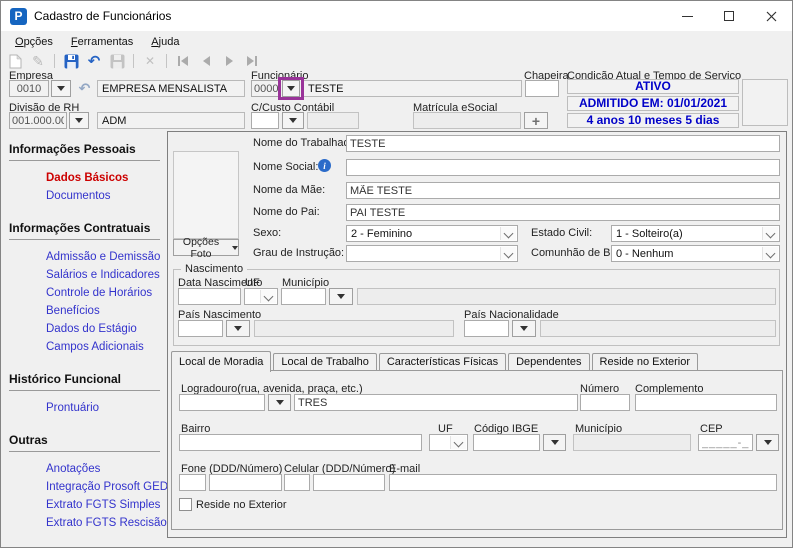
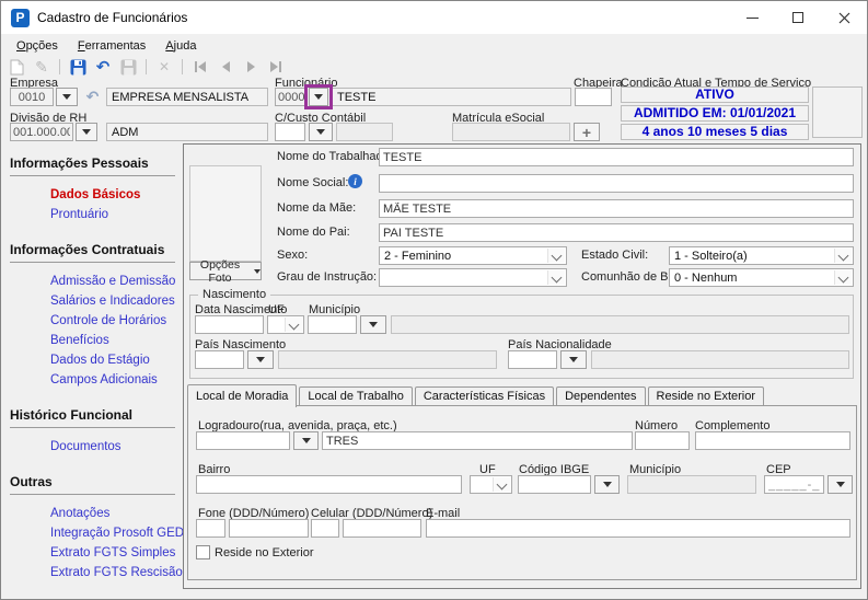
  P
  Cadastro de Funcionários
  Opções
  Ferramentas
  Ajuda
  ✎
  ↶
  ✕
  Empresa
  0010
  ↶
  EMPRESA MENSALISTA
  Funcionário
  0000
  TESTE
  Chapeira
  Condição Atual e Tempo de Serviço
  ATIVO
  ADMITIDO EM: 01/01/2021
  4 anos 10 meses 5 dias
  Divisão de RH
  001.000.00
  ADM
  C/Custo Contábil
  Matrícula eSocial
  +
  Informações Pessoais
  Dados Básicos
- Documentos
+ Prontuário
  Informações Contratuais
  Admissão e Demissão
  Salários e Indicadores
  Controle de Horários
  Benefícios
  Dados do Estágio
  Campos Adicionais
  Histórico Funcional
- Prontuário
+ Documentos
  Outras
  Anotações
  Integração Prosoft GED
  Extrato FGTS Simples
  Extrato FGTS Rescisão
  Opções Foto
  Nome do Trabalha
  TESTE
  Nome Social:
  i
  Nome da Mãe:
  MÃE TESTE
  Nome do Pai:
  PAI TESTE
  Sexo:
  2 - Feminino
  Estado Civil:
  1 - Solteiro(a)
  Grau de Instrução:
  Comunhão de B
  0 - Nenhum
  Nascimento
  Data Nascimento
  UF
  Município
  País Nascimento
  País Nacionalidade
  Local de Moradia
  Local de Trabalho
  Características Físicas
  Dependentes
  Reside no Exterior
  Logradouro(rua, avenida, praça, etc.)
  TRES
  Número
  Complemento
  Bairro
  UF
  Código IBGE
  Município
  CEP
  _____-_
  Fone (DDD/Número)
  Celular (DDD/Número)
  E-mail
  Reside no Exterior
